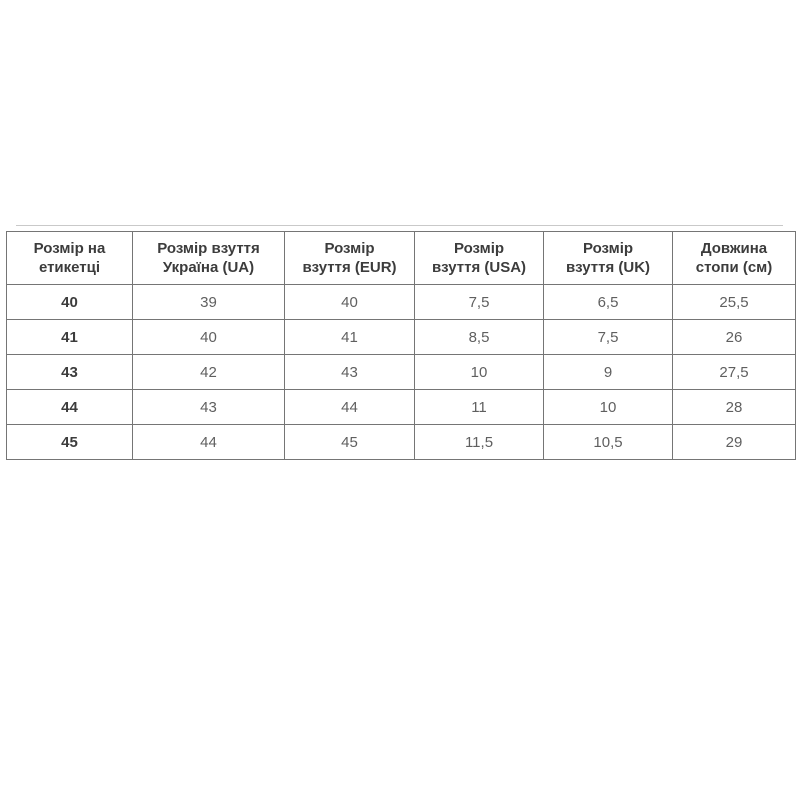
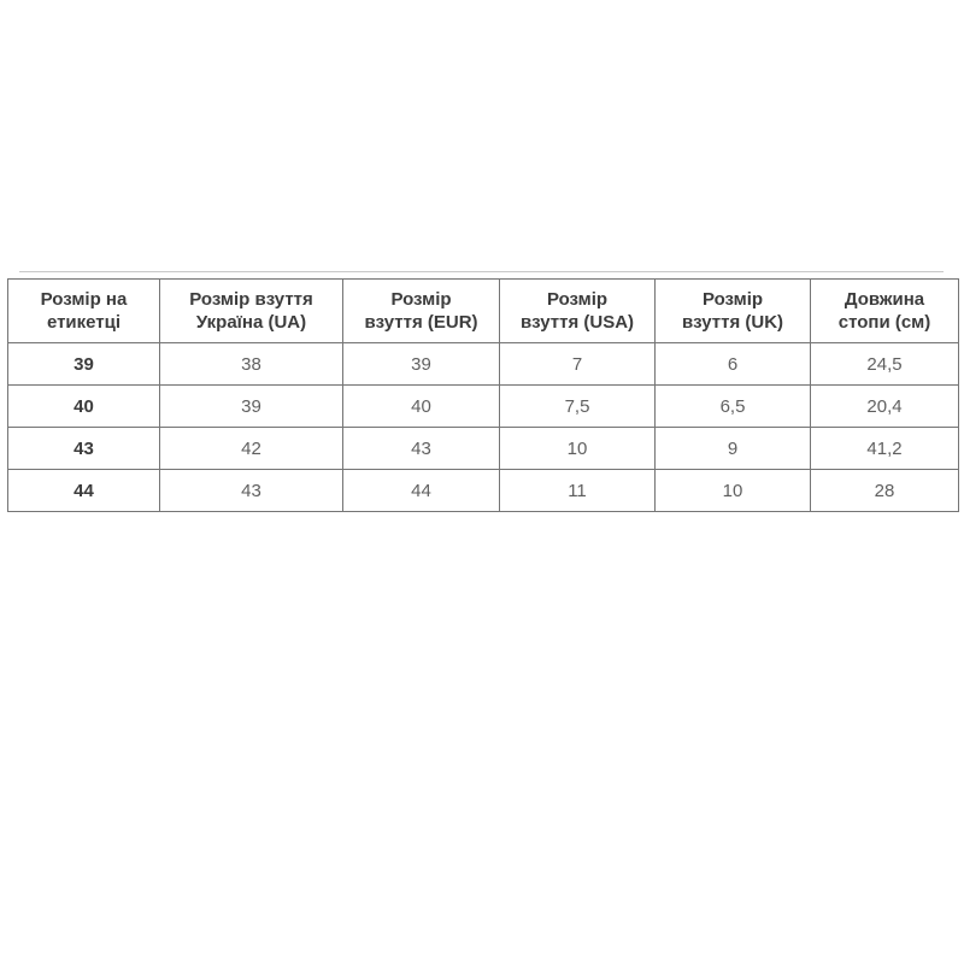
  Розмір на етикетці	Розмір взуття Україна (UA)	Розмір взуття (EUR)	Розмір взуття (USA)	Розмір взуття (UK)	Довжина стопи (см)
+ 39	38	39	7	6	24,5
- 40	39	40	7,5	6,5	25,5
+ 40	39	40	7,5	6,5	20,4
- 41	40	41	8,5	7,5	26
- 43	42	43	10	9	27,5
+ 43	42	43	10	9	41,2
  44	43	44	11	10	28
- 45	44	45	11,5	10,5	29
